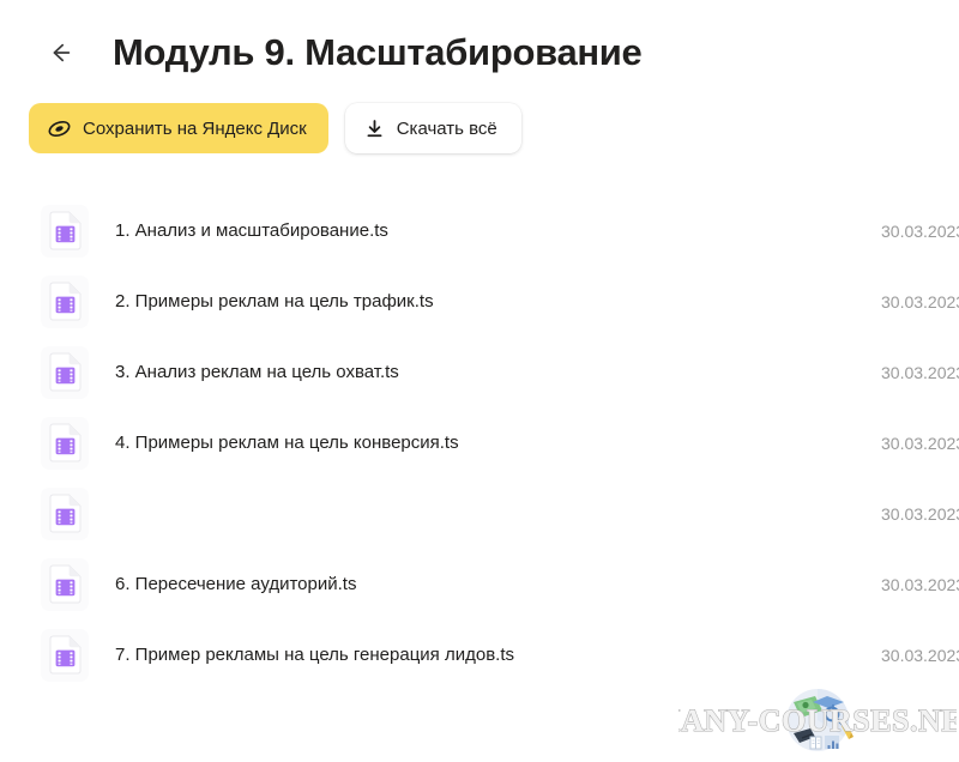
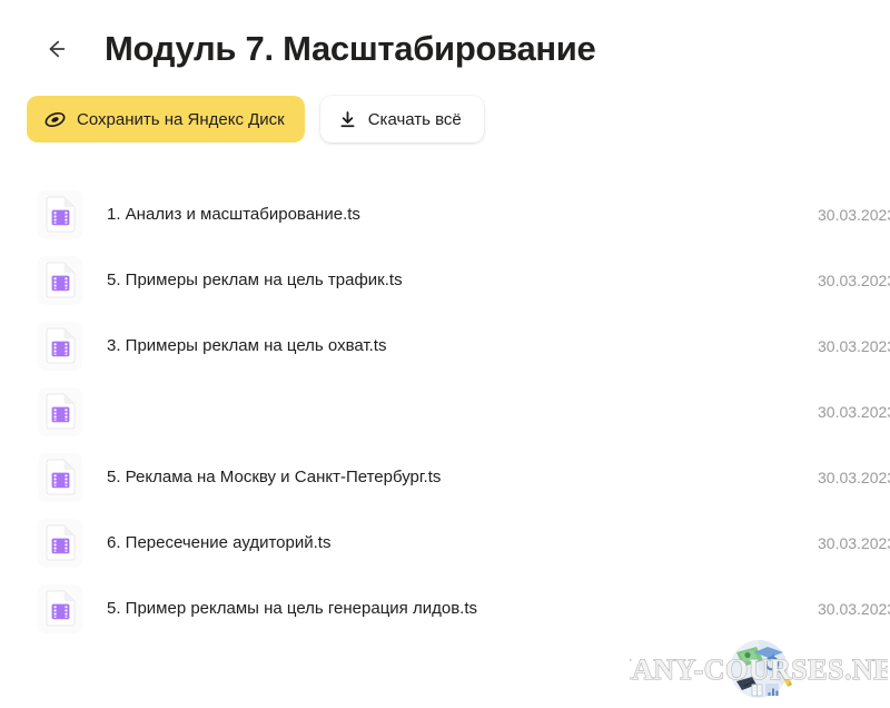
- Модуль 9. Масштабирование
+ Модуль 7. Масштабирование
  Сохранить на Яндекс Диск
  Скачать всё
  1. Анализ и масштабирование.ts
  30.03.202
- 2. Примеры реклам на цель трафик.ts
+ 5. Примеры реклам на цель трафик.ts
  30.03.202
- 3. Анализ реклам на цель охват.ts
+ 3. Примеры реклам на цель охват.ts
  30.03.202
- 4. Примеры реклам на цель конверсия.ts
  30.03.202
+ 5. Реклама на Москву и Санкт-Петербург.ts
  30.03.202
  6. Пересечение аудиторий.ts
  30.03.202
- 7. Пример рекламы на цель генерация лидов.ts
+ 5. Пример рекламы на цель генерация лидов.ts
  30.03.202
  ANY-COURSES.NE
